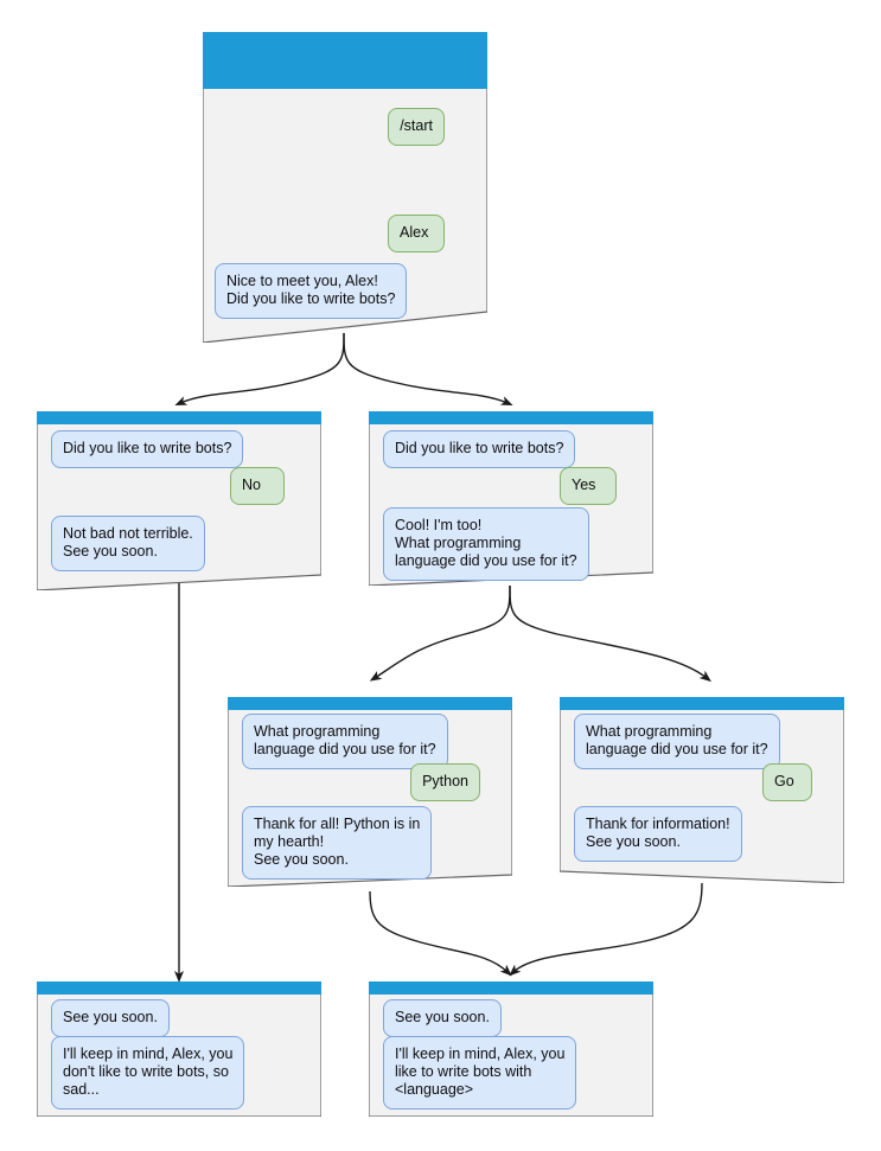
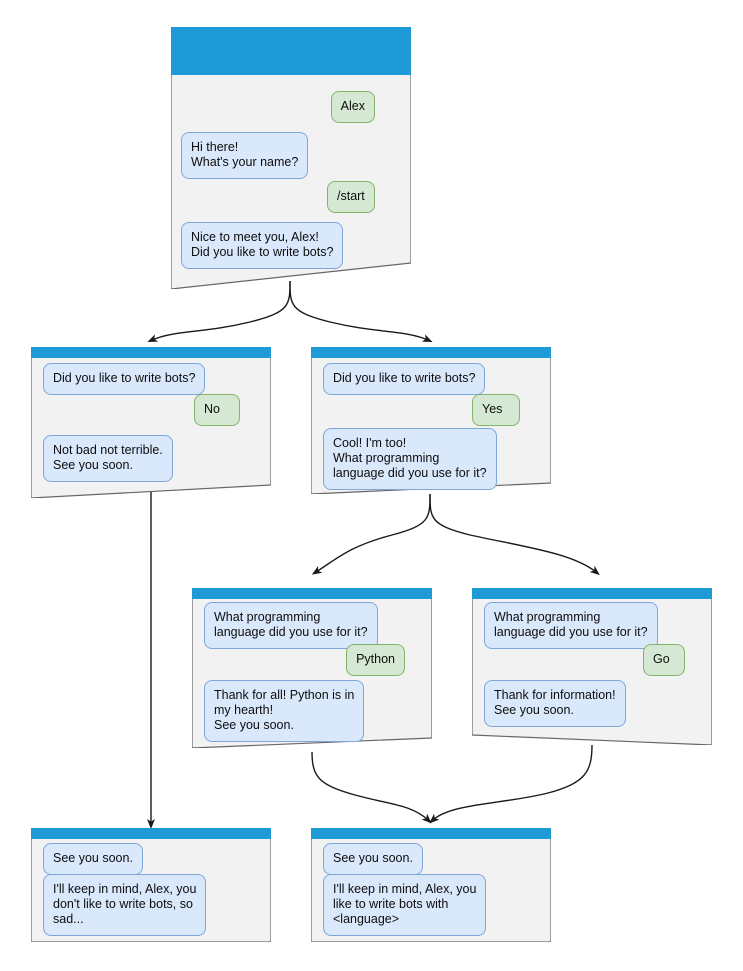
- /start
+ Alex
+ Hi there!
+ What's your name?
- Alex
+ /start
  Nice to meet you, Alex!
  Did you like to write bots?
  Did you like to write bots?
  No
  Not bad not terrible.
  See you soon.
  Did you like to write bots?
  Yes
  Cool! I'm too!
  What programming
  language did you use for it?
  What programming
  language did you use for it?
  Python
  Thank for all! Python is in
  my hearth!
  See you soon.
  What programming
  language did you use for it?
  Go
  Thank for information!
  See you soon.
  See you soon.
  I'll keep in mind, Alex, you
  don't like to write bots, so
  sad...
  See you soon.
  I'll keep in mind, Alex, you
  like to write bots with
  <language>
